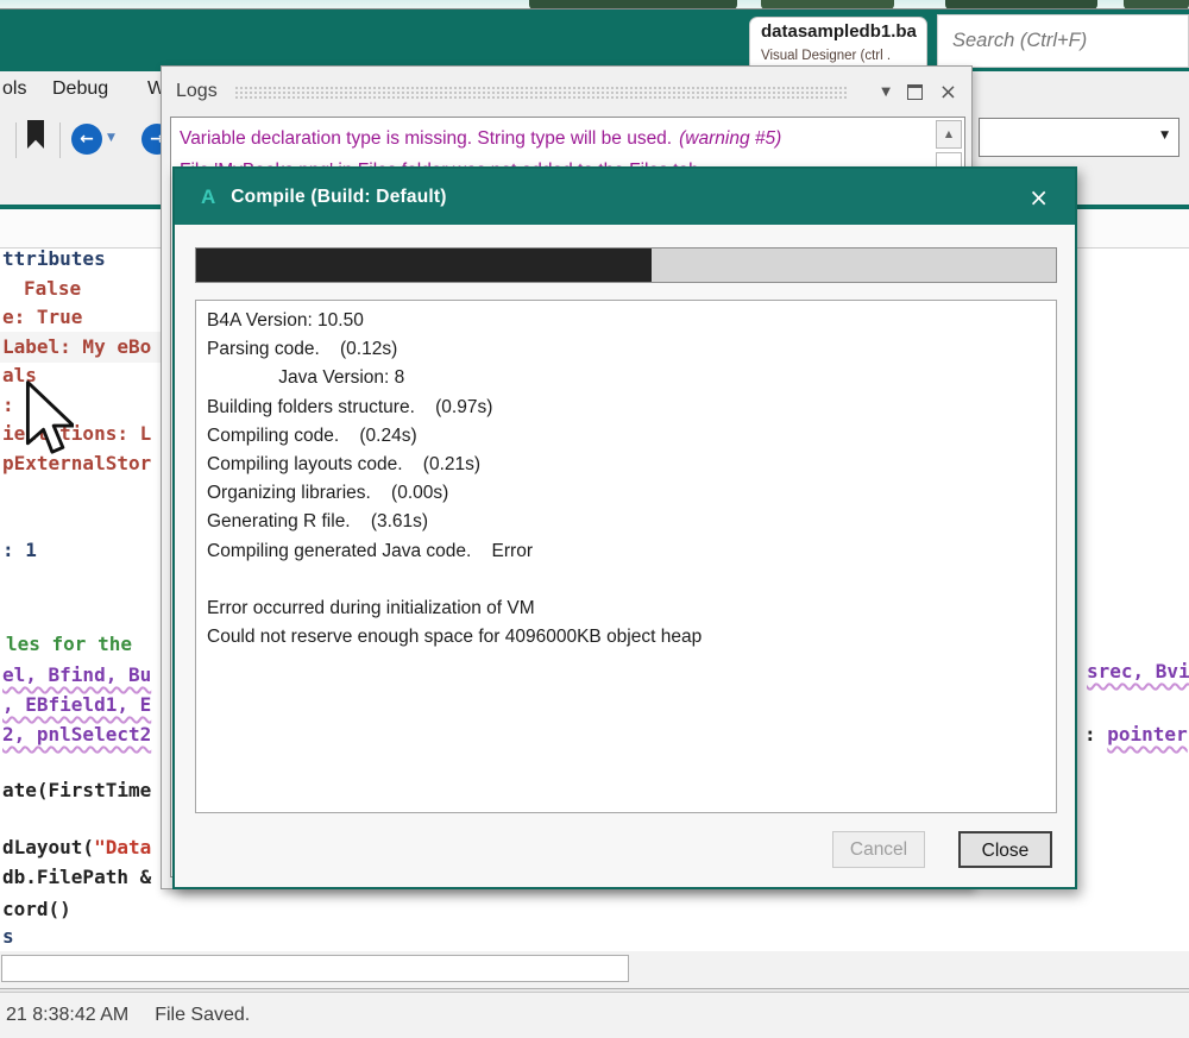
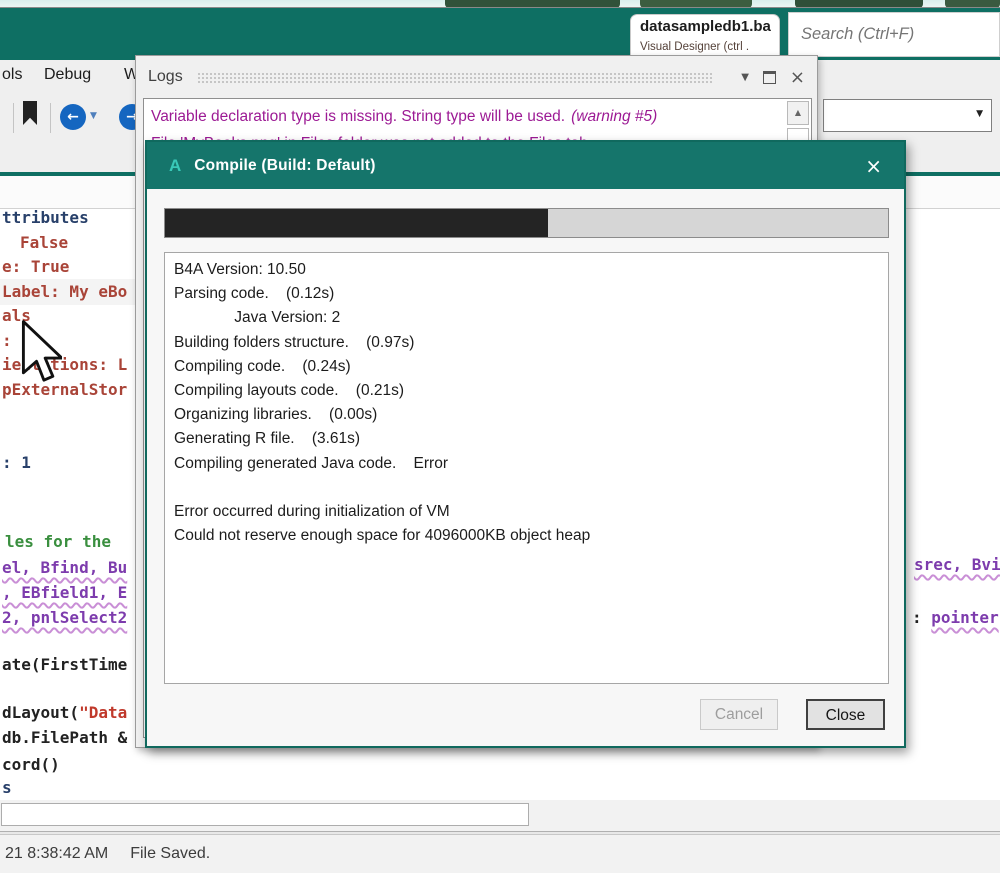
  datasampledb1.ba
  Visual Designer (ctrl .
  Search (Ctrl+F)
  ▼
  ols
  Debug
  W
  ←
  ▼
  →
  ttributes
  False
  e: True
  Label: My eBo
  als
  :
  iettions: L
  pExternalStor
  : 1
  les for the
  el, Bfind, Bu
  , EBfield1, E
  2, pnlSelect2
  ate(FirstTime
  dLayout("Data
  db.FilePath &
  cord()
  s
  srec, Bvi
  : pointer
  Logs
  ▼
  ×
  Variable declaration type is missing. String type will be used. (warning #5)
  ▲
  A
  Compile (Build: Default)
  ×
  B4A Version: 10.50
  Parsing code. (0.12s)
- Java Version: 8
+ Java Version: 2
  Building folders structure. (0.97s)
  Compiling code. (0.24s)
  Compiling layouts code. (0.21s)
  Organizing libraries. (0.00s)
  Generating R file. (3.61s)
  Compiling generated Java code. Error
  Error occurred during initialization of VM
  Could not reserve enough space for 4096000KB object heap
  Cancel
  Close
  21 8:38:42 AM File Saved.
